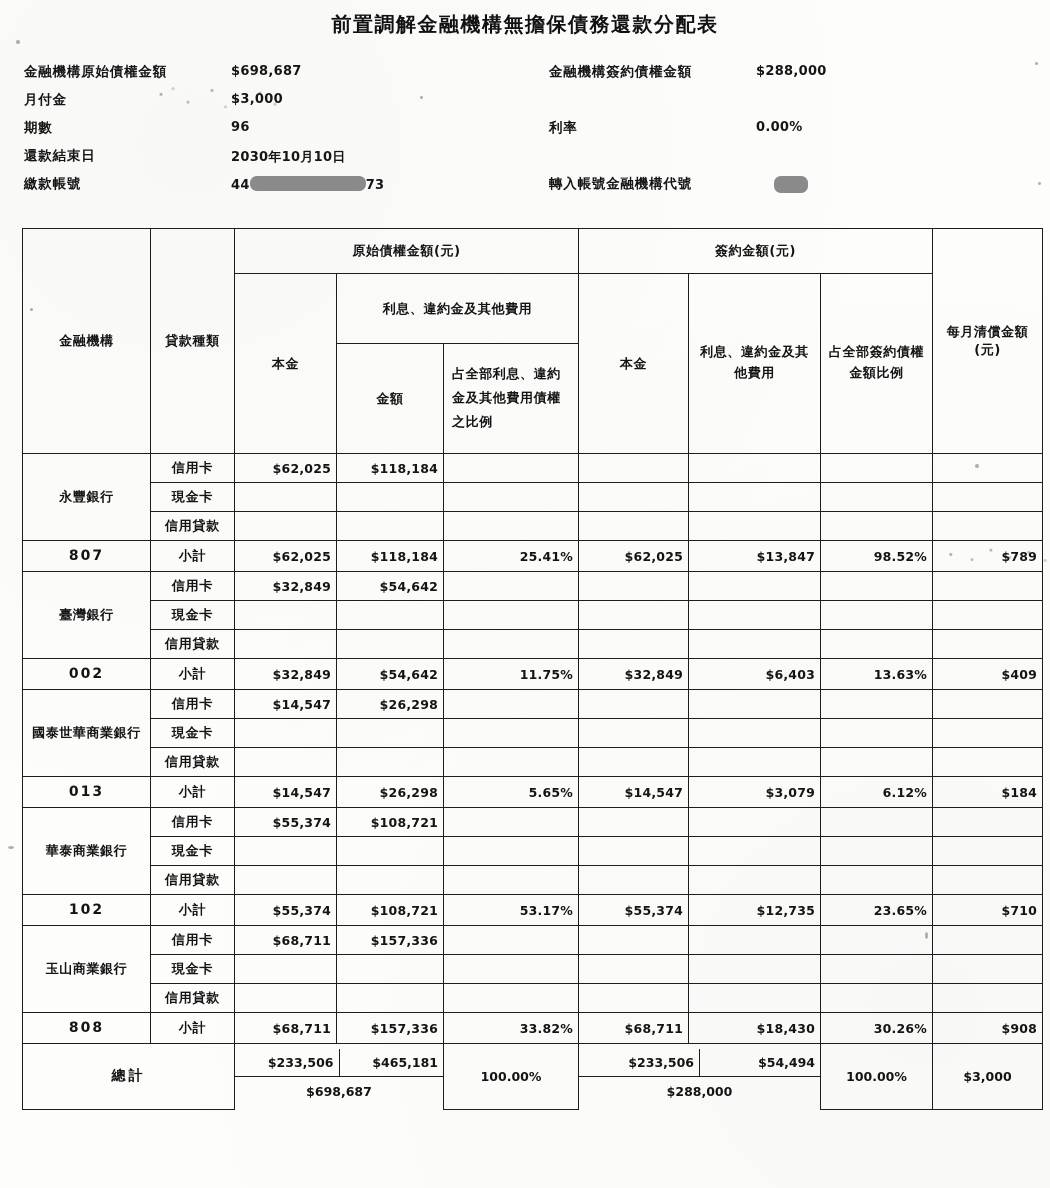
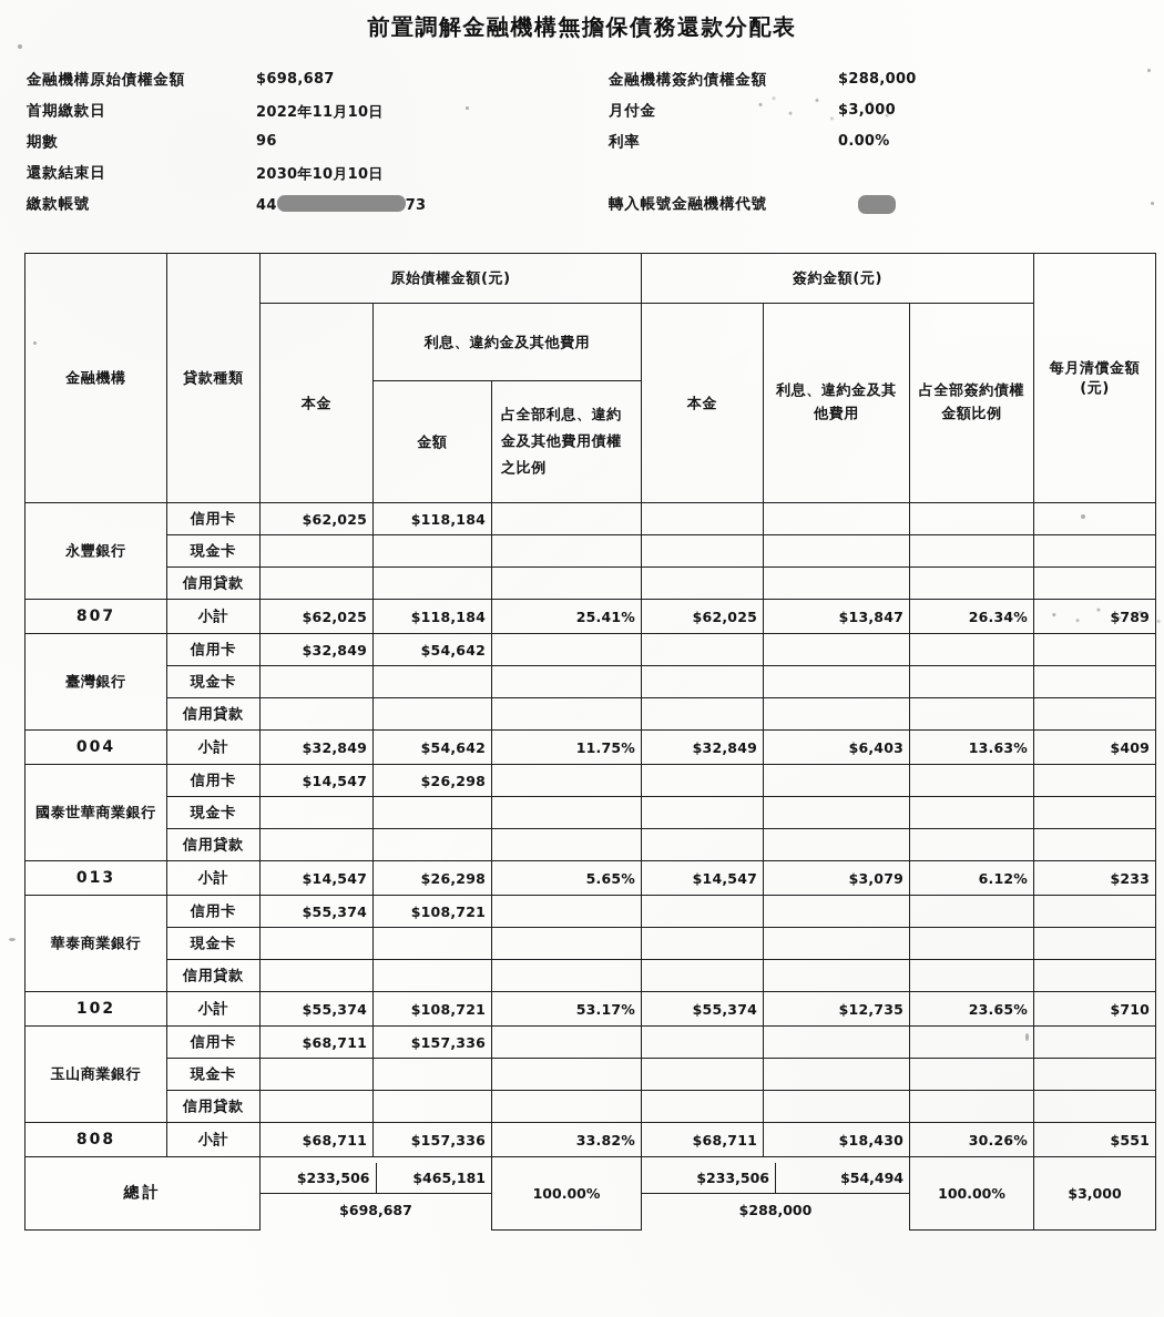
  前置調解金融機構無擔保債務還款分配表
  金融機構原始債權金額
  $698,687
  金融機構簽約債權金額
  $288,000
+ 首期繳款日
+ 2022年11月10日
  月付金
  $3,000
  期數
  96
  利率
  0.00%
  還款結束日
  2030年10月10日
  繳款帳號
  44 73
  轉入帳號金融機構代號
  金融機構	貸款種類	原始債權金額(元)	簽約金額(元)	每月清償金額(元)
  本金	利息、違約金及其他費用	本金	利息、違約金及其他費用	占全部簽約債權金額比例
  金額	占全部利息、違約金及其他費用債權之比例
  永豐銀行	信用卡	$62,025	$118,184
  現金卡
  信用貸款
- 807	小計	$62,025	$118,184	25.41%	$62,025	$13,847	98.52%	$789
+ 807	小計	$62,025	$118,184	25.41%	$62,025	$13,847	26.34%	$789
  臺灣銀行	信用卡	$32,849	$54,642
  現金卡
  信用貸款
- 002	小計	$32,849	$54,642	11.75%	$32,849	$6,403	13.63%	$409
+ 004	小計	$32,849	$54,642	11.75%	$32,849	$6,403	13.63%	$409
  國泰世華商業銀行	信用卡	$14,547	$26,298
  現金卡
  信用貸款
- 013	小計	$14,547	$26,298	5.65%	$14,547	$3,079	6.12%	$184
+ 013	小計	$14,547	$26,298	5.65%	$14,547	$3,079	6.12%	$233
  華泰商業銀行	信用卡	$55,374	$108,721
  現金卡
  信用貸款
  102	小計	$55,374	$108,721	53.17%	$55,374	$12,735	23.65%	$710
  玉山商業銀行	信用卡	$68,711	$157,336
  現金卡
  信用貸款
- 808	小計	$68,711	$157,336	33.82%	$68,711	$18,430	30.26%	$908
+ 808	小計	$68,711	$157,336	33.82%	$68,711	$18,430	30.26%	$551
  總計
  $233,506	$465,181
  $698,687
  		100.00%
  $233,506	$54,494
  $288,000
  				100.00%	$3,000
